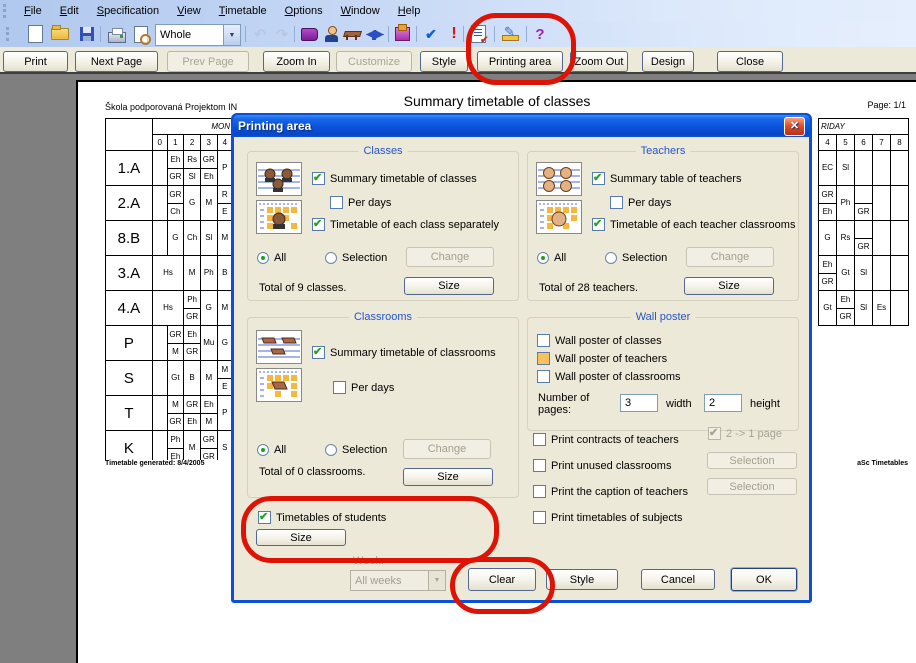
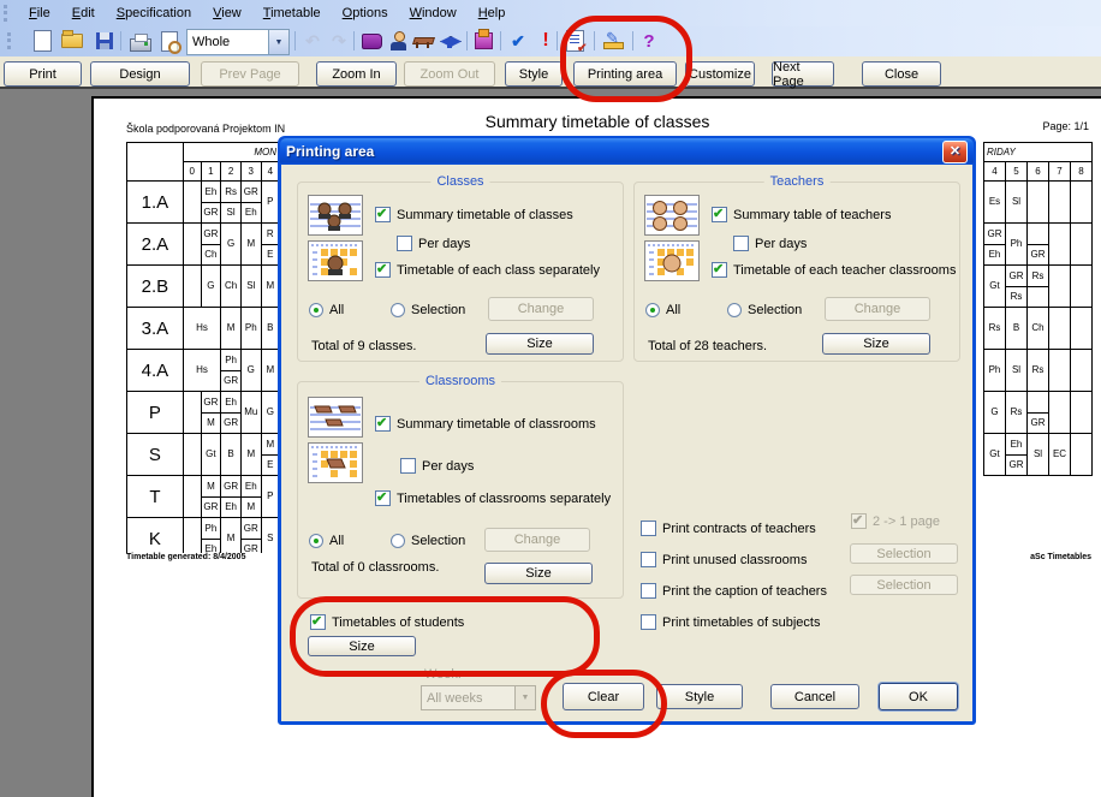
  File
  Edit
  Specification
  View
  Timetable
  Options
  Window
  Help
  Whole
  ✔
  !
  ?
  Print
- Next Page
+ Design
  Prev Page
  Zoom In
- Customize
+ Zoom Out
  Style
  Printing area
- Zoom Out
+ Customize
- Design
+ Next Page
  Close
  Škola podporovaná Projektom IN
  Summary timetable of classes
  Page: 1/1
  	MON
  0	1	2	3	4
  1.A		EhGR	RsSl	GREh	P
  2.A		GRCh	G	M	RE
- 8.B		G	Ch	Sl	M
+ 2.B		G	Ch	Sl	M
  3.A	Hs	M	Ph	B
  4.A	Hs	PhGR	G	M
  P		GRM	EhGR	Mu	G
  S		Gt	B	M	ME
  T		MGR	GREh	EhM	P
  K		PhEh	M	GRGR	S
  RIDAY
  4	5	6	7	8
- EC	Sl
+ Es	Sl
  GREh	Ph	GR
+ Gt	GRRs	Rs
+ Rs	B	Ch
+ Ph	Sl	Rs
  G	Rs	GR
- EhGR	Gt	Sl
- Gt	EhGR	Sl	Es
+ Gt	EhGR	Sl	EC
  Printing area
  ✕
  Classes
  Summary timetable of classes
  Per days
  Timetable of each class separately
  All
  Selection
  Change
  Total of 9 classes.
  Size
  Teachers
  Summary table of teachers
  Per days
  Timetable of each teacher classrooms
  All
  Selection
  Change
  Total of 28 teachers.
  Size
  Classrooms
  Summary timetable of classrooms
  Per days
+ Timetables of classrooms separately
  All
  Selection
  Change
  Total of 0 classrooms.
  Size
- Wall poster
- Wall poster of classes
- Wall poster of teachers
- Wall poster of classrooms
- Number of pages:
- 3
- width
- 2
- height
  2 -> 1 page
  Print contracts of teachers
  Print unused classrooms
  Selection
  Print the caption of teachers
  Selection
  Print timetables of subjects
  Timetables of students
  Size
  Week:
  All weeks
  Clear
  Style
  Cancel
  OK
